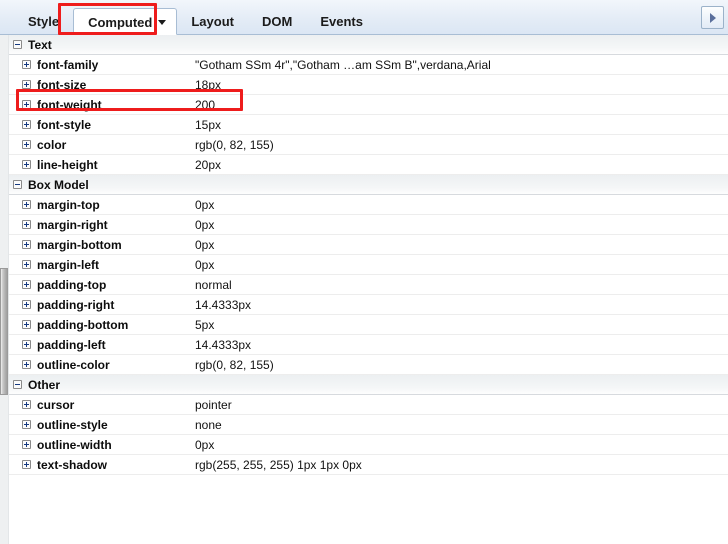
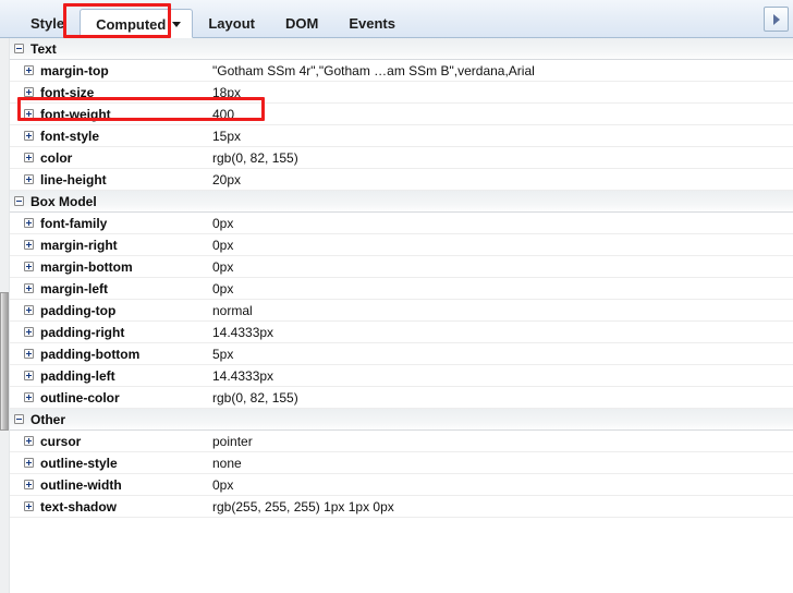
  Style
  Computed
  Layout
  DOM
  Events
  Text
- font-family
+ margin-top
  "Gotham SSm 4r","Gotham …am SSm B",verdana,Arial
  font-size
  18px
  font-weight
- 200
+ 400
  font-style
  15px
  color
  rgb(0, 82, 155)
  line-height
  20px
  Box Model
- margin-top
+ font-family
  0px
  margin-right
  0px
  margin-bottom
  0px
  margin-left
  0px
  padding-top
  normal
  padding-right
  14.4333px
  padding-bottom
  5px
  padding-left
  14.4333px
  outline-color
  rgb(0, 82, 155)
  Other
  cursor
  pointer
  outline-style
  none
  outline-width
  0px
  text-shadow
  rgb(255, 255, 255) 1px 1px 0px
